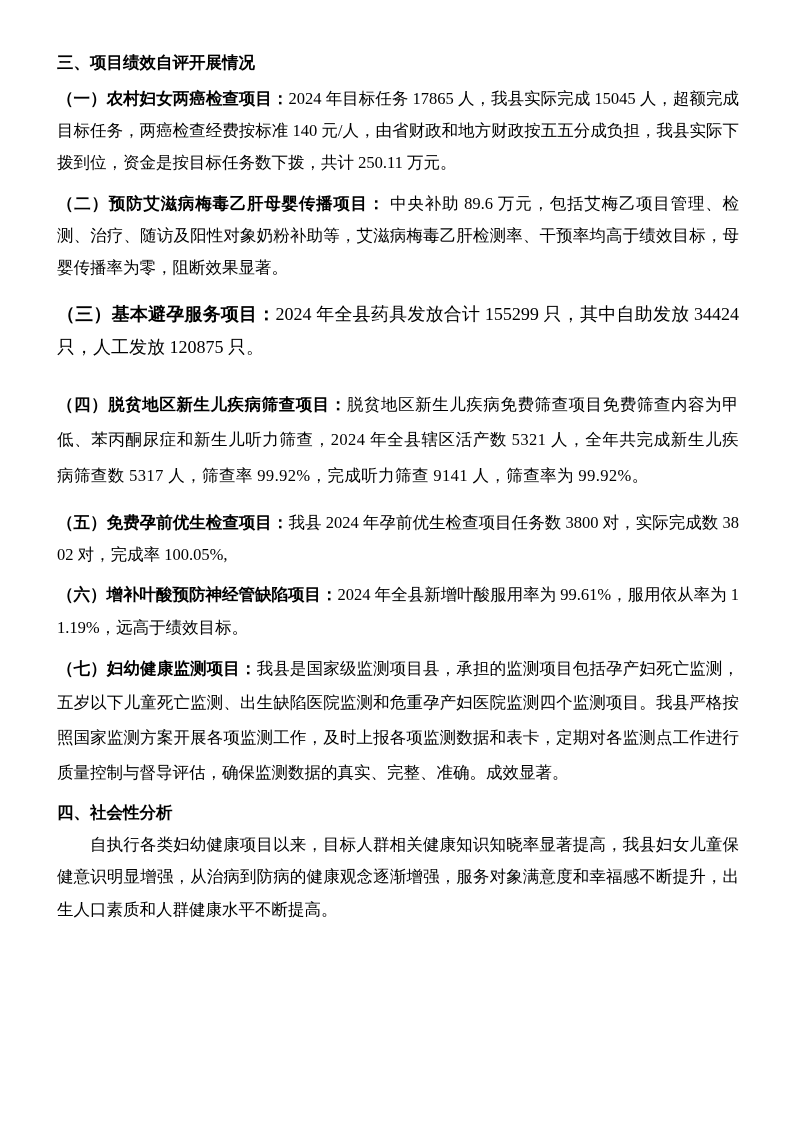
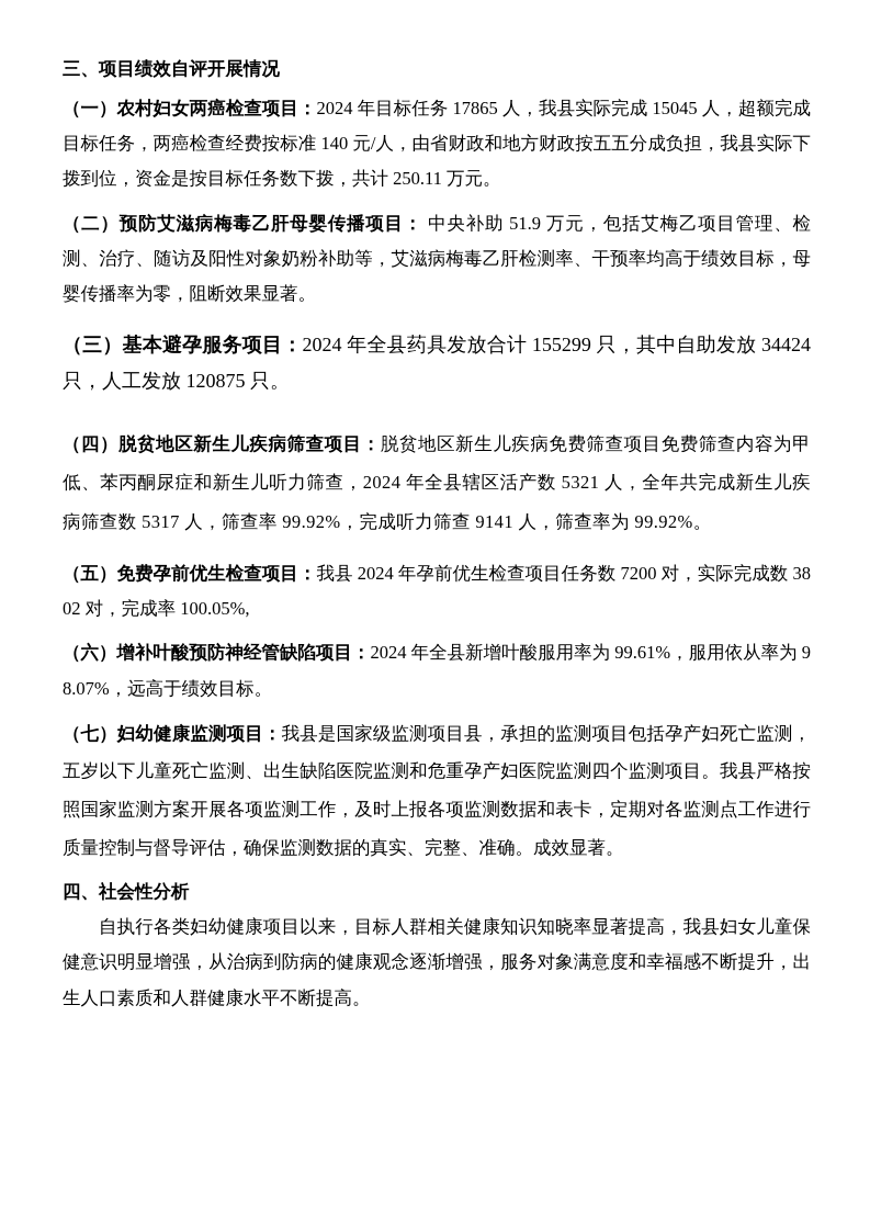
  三、项目绩效自评开展情况
  （一）农村妇女两癌检查项目：2024 年目标任务 17865 人，我县实际完成 15045 人，超额完成目标任务，两癌检查经费按标准 140 元/人，由省财政和地方财政按五五分成负担，我县实际下拨到位，资金是按目标任务数下拨，共计 250.11 万元。
- （二）预防艾滋病梅毒乙肝母婴传播项目： 中央补助 89.6 万元，包括艾梅乙项目管理、检测、治疗、随访及阳性对象奶粉补助等，艾滋病梅毒乙肝检测率、干预率均高于绩效目标，母婴传播率为零，阻断效果显著。
+ （二）预防艾滋病梅毒乙肝母婴传播项目： 中央补助 51.9 万元，包括艾梅乙项目管理、检测、治疗、随访及阳性对象奶粉补助等，艾滋病梅毒乙肝检测率、干预率均高于绩效目标，母婴传播率为零，阻断效果显著。
  （三）基本避孕服务项目：2024 年全县药具发放合计 155299 只，其中自助发放 34424 只，人工发放 120875 只。
  （四）脱贫地区新生儿疾病筛查项目：脱贫地区新生儿疾病免费筛查项目免费筛查内容为甲低、苯丙酮尿症和新生儿听力筛查，2024 年全县辖区活产数 5321 人，全年共完成新生儿疾病筛查数 5317 人，筛查率 99.92%，完成听力筛查 9141 人，筛查率为 99.92%。
- （五）免费孕前优生检查项目：我县 2024 年孕前优生检查项目任务数 3800 对，实际完成数 3802 对，完成率 100.05%,
+ （五）免费孕前优生检查项目：我县 2024 年孕前优生检查项目任务数 7200 对，实际完成数 3802 对，完成率 100.05%,
- （六）增补叶酸预防神经管缺陷项目：2024 年全县新增叶酸服用率为 99.61%，服用依从率为 11.19%，远高于绩效目标。
+ （六）增补叶酸预防神经管缺陷项目：2024 年全县新增叶酸服用率为 99.61%，服用依从率为 98.07%，远高于绩效目标。
  （七）妇幼健康监测项目：我县是国家级监测项目县，承担的监测项目包括孕产妇死亡监测，五岁以下儿童死亡监测、出生缺陷医院监测和危重孕产妇医院监测四个监测项目。我县严格按照国家监测方案开展各项监测工作，及时上报各项监测数据和表卡，定期对各监测点工作进行质量控制与督导评估，确保监测数据的真实、完整、准确。成效显著。
  四、社会性分析
  自执行各类妇幼健康项目以来，目标人群相关健康知识知晓率显著提高，我县妇女儿童保健意识明显增强，从治病到防病的健康观念逐渐增强，服务对象满意度和幸福感不断提升，出生人口素质和人群健康水平不断提高。
